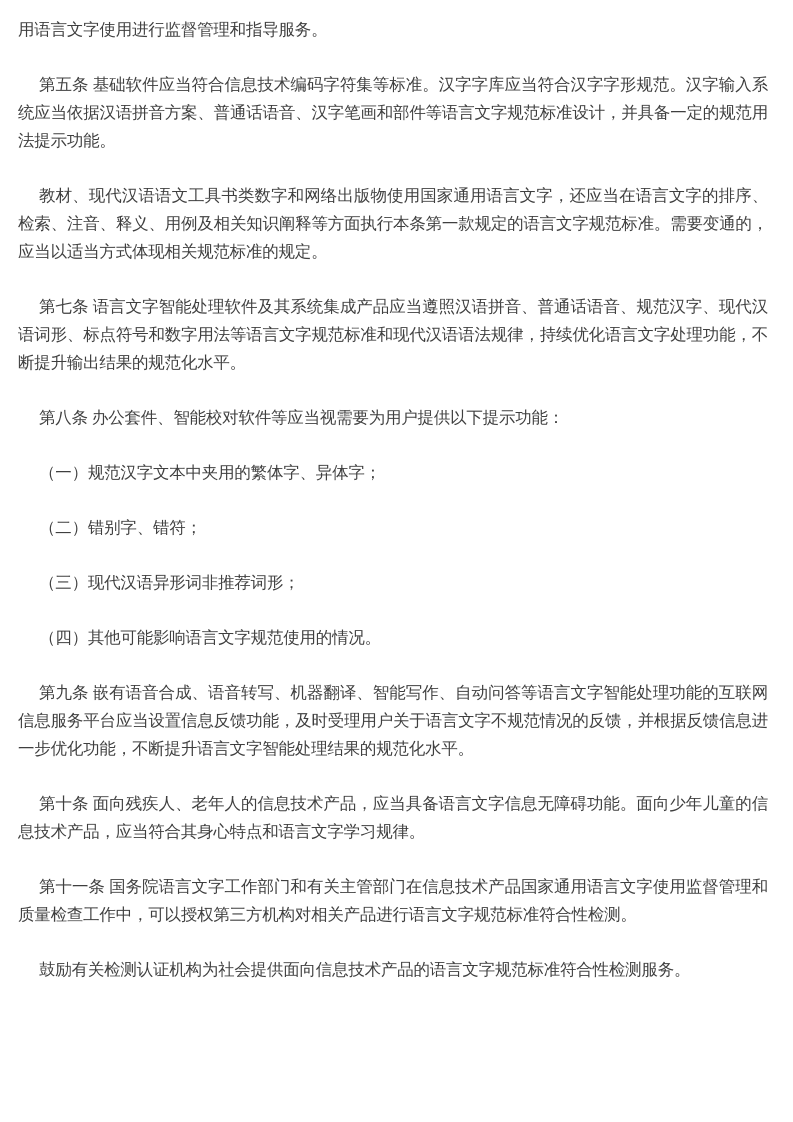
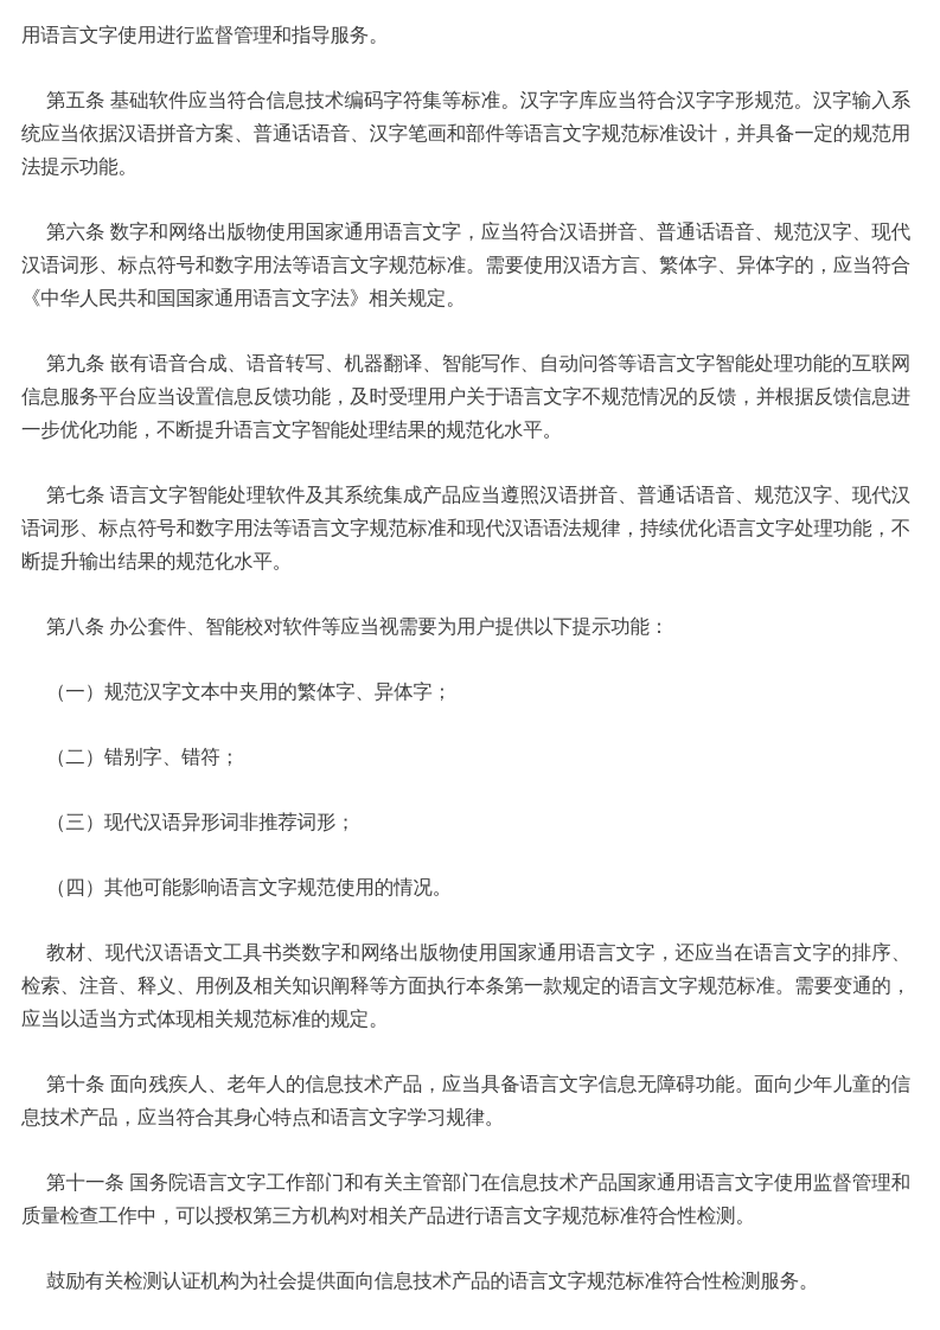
  用语言文字使用进行监督管理和指导服务。
  第五条 基础软件应当符合信息技术编码字符集等标准。汉字字库应当符合汉字字形规范。汉字输入系统应当依据汉语拼音方案、普通话语音、汉字笔画和部件等语言文字规范标准设计，并具备一定的规范用法提示功能。
+ 第六条 数字和网络出版物使用国家通用语言文字，应当符合汉语拼音、普通话语音、规范汉字、现代汉语词形、标点符号和数字用法等语言文字规范标准。需要使用汉语方言、繁体字、异体字的，应当符合《中华人民共和国国家通用语言文字法》相关规定。
- 教材、现代汉语语文工具书类数字和网络出版物使用国家通用语言文字，还应当在语言文字的排序、检索、注音、释义、用例及相关知识阐释等方面执行本条第一款规定的语言文字规范标准。需要变通的，应当以适当方式体现相关规范标准的规定。
+ 第九条 嵌有语音合成、语音转写、机器翻译、智能写作、自动问答等语言文字智能处理功能的互联网信息服务平台应当设置信息反馈功能，及时受理用户关于语言文字不规范情况的反馈，并根据反馈信息进一步优化功能，不断提升语言文字智能处理结果的规范化水平。
  第七条 语言文字智能处理软件及其系统集成产品应当遵照汉语拼音、普通话语音、规范汉字、现代汉语词形、标点符号和数字用法等语言文字规范标准和现代汉语语法规律，持续优化语言文字处理功能，不断提升输出结果的规范化水平。
  第八条 办公套件、智能校对软件等应当视需要为用户提供以下提示功能：
  （一）规范汉字文本中夹用的繁体字、异体字；
  （二）错别字、错符；
  （三）现代汉语异形词非推荐词形；
  （四）其他可能影响语言文字规范使用的情况。
- 第九条 嵌有语音合成、语音转写、机器翻译、智能写作、自动问答等语言文字智能处理功能的互联网信息服务平台应当设置信息反馈功能，及时受理用户关于语言文字不规范情况的反馈，并根据反馈信息进一步优化功能，不断提升语言文字智能处理结果的规范化水平。
+ 教材、现代汉语语文工具书类数字和网络出版物使用国家通用语言文字，还应当在语言文字的排序、检索、注音、释义、用例及相关知识阐释等方面执行本条第一款规定的语言文字规范标准。需要变通的，应当以适当方式体现相关规范标准的规定。
  第十条 面向残疾人、老年人的信息技术产品，应当具备语言文字信息无障碍功能。面向少年儿童的信息技术产品，应当符合其身心特点和语言文字学习规律。
  第十一条 国务院语言文字工作部门和有关主管部门在信息技术产品国家通用语言文字使用监督管理和质量检查工作中，可以授权第三方机构对相关产品进行语言文字规范标准符合性检测。
  鼓励有关检测认证机构为社会提供面向信息技术产品的语言文字规范标准符合性检测服务。
